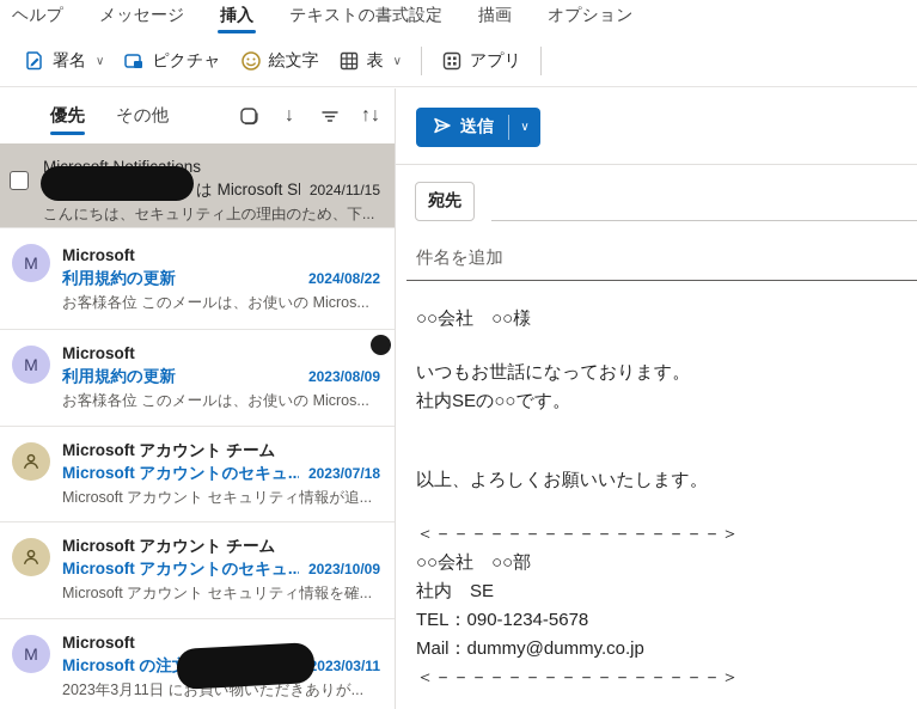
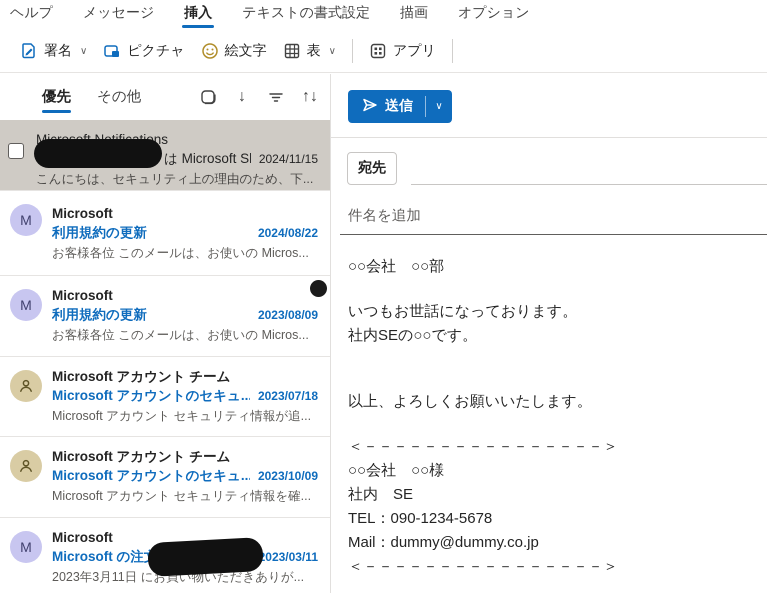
  ヘルプ
  メッセージ
  挿入
  テキストの書式設定
  描画
  オプション
  署名
  ∨
  ピクチャ
  絵文字
  表
  ∨
  アプリ
  優先
  その他
  ↓
  ↑↓
  2024/11/15
  こんにちは、セキュリティ上の理由のため、下...
  M
  Microsoft
  利用規約の更新
  2024/08/22
  お客様各位 このメールは、お使いの Micros...
  M
  Microsoft
  利用規約の更新
  2023/08/09
  お客様各位 このメールは、お使いの Micros...
  Microsoft アカウント チーム
  Microsoft アカウントのセキュ..
  2023/07/18
  Microsoft アカウント セキュリティ情報が追...
  Microsoft アカウント チーム
  Microsoft アカウントのセキュ..
  2023/10/09
  Microsoft アカウント セキュリティ情報を確...
  M
  Microsoft
  Microsoft の注
  023/03/11
  2023年3月11日 にお買い物いただきありが...
  送信
  ∨
  宛先
  件名を追加
- ○○会社 ○○様
+ ○○会社 ○○部
  いつもお世話になっております。
  社内SEの○○です。
  以上、よろしくお願いいたします。
  ＜－－－－－－－－－－－－－－－－＞
- ○○会社 ○○部
+ ○○会社 ○○様
  社内 SE
  TEL：090-1234-5678
  Mail：dummy@dummy.co.jp
  ＜－－－－－－－－－－－－－－－－＞
